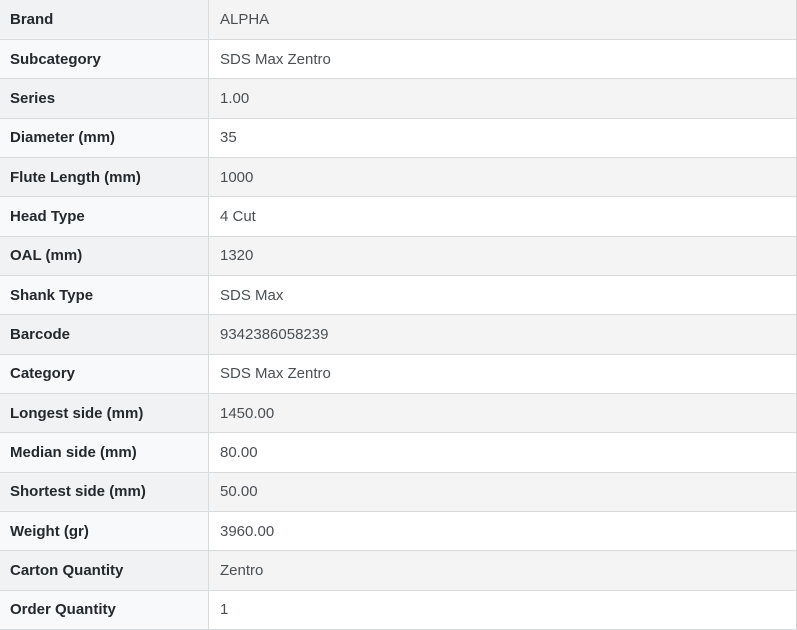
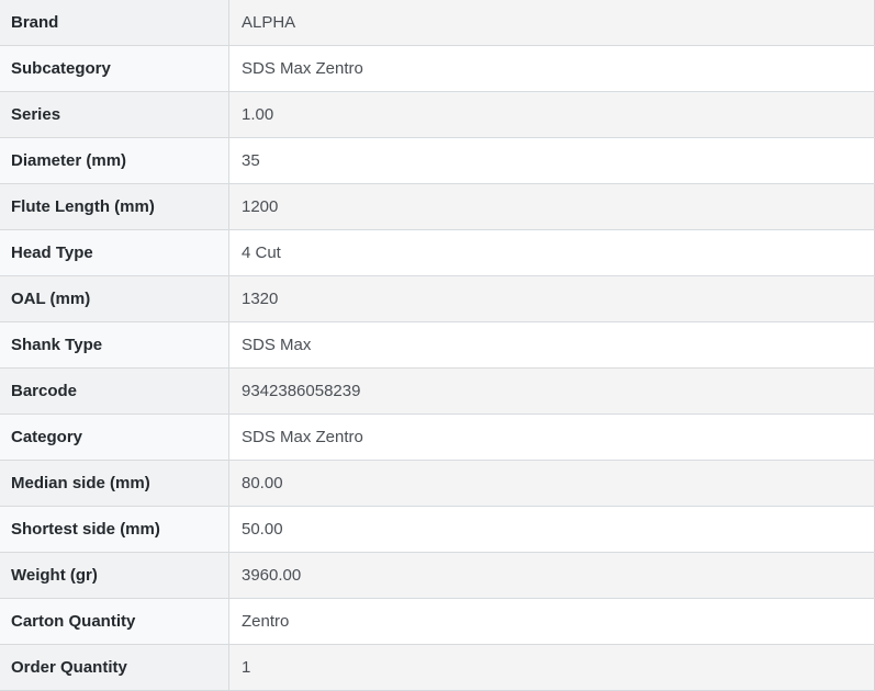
  Brand	ALPHA
  Subcategory	SDS Max Zentro
  Series	1.00
  Diameter (mm)	35
- Flute Length (mm)	1000
+ Flute Length (mm)	1200
  Head Type	4 Cut
  OAL (mm)	1320
  Shank Type	SDS Max
  Barcode	9342386058239
  Category	SDS Max Zentro
- Longest side (mm)	1450.00
  Median side (mm)	80.00
  Shortest side (mm)	50.00
  Weight (gr)	3960.00
  Carton Quantity	Zentro
  Order Quantity	1
